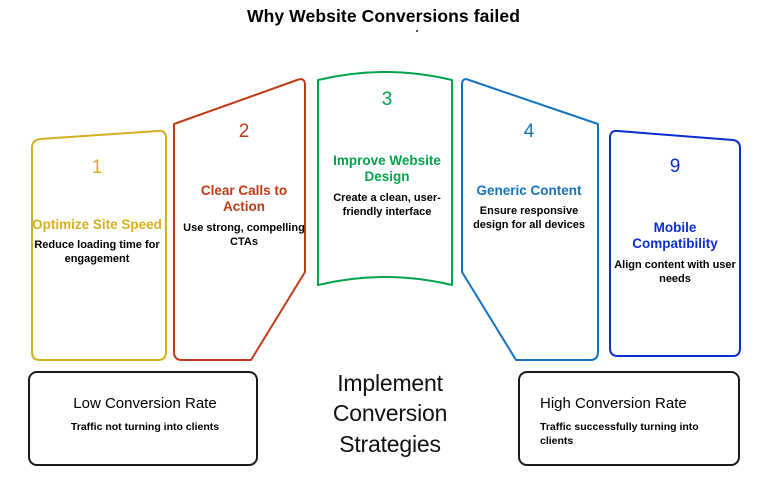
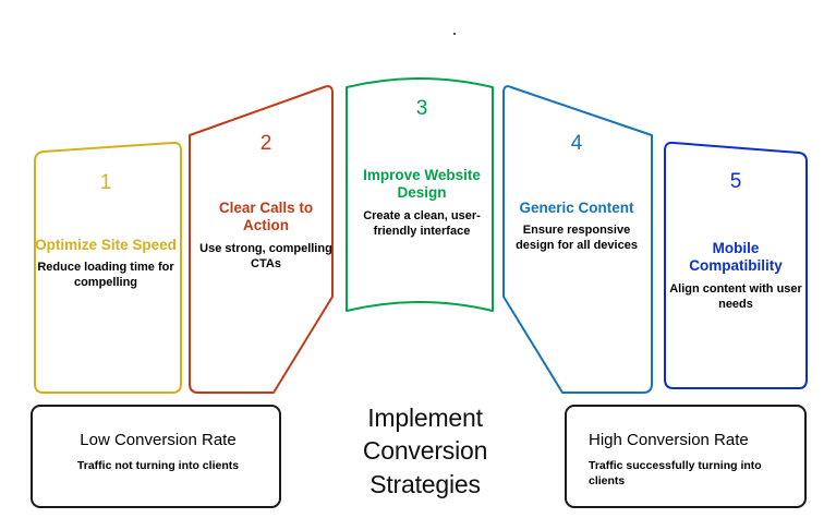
- Why Website Conversions failed
  1
  Optimize Site Speed
- Reduce loading time for engagement
+ Reduce loading time for compelling
  2
  Clear Calls to Action
  Use strong, compelling CTAs
  3
  Improve Website Design
  Create a clean, user-friendly interface
  4
  Generic Content
  Ensure responsive design for all devices
- 9
+ 5
  Mobile Compatibility
  Align content with user needs
  Low Conversion Rate
  Traffic not turning into clients
  High Conversion Rate
  Traffic successfully turning into clients
  Implement Conversion Strategies
